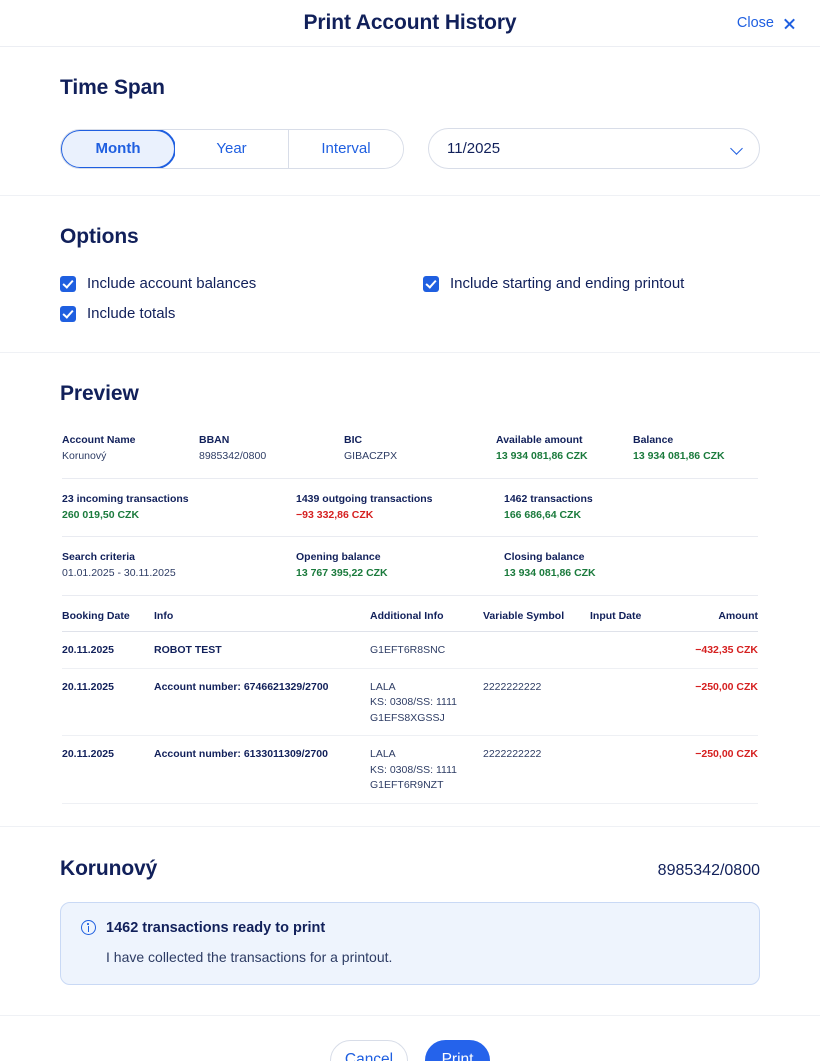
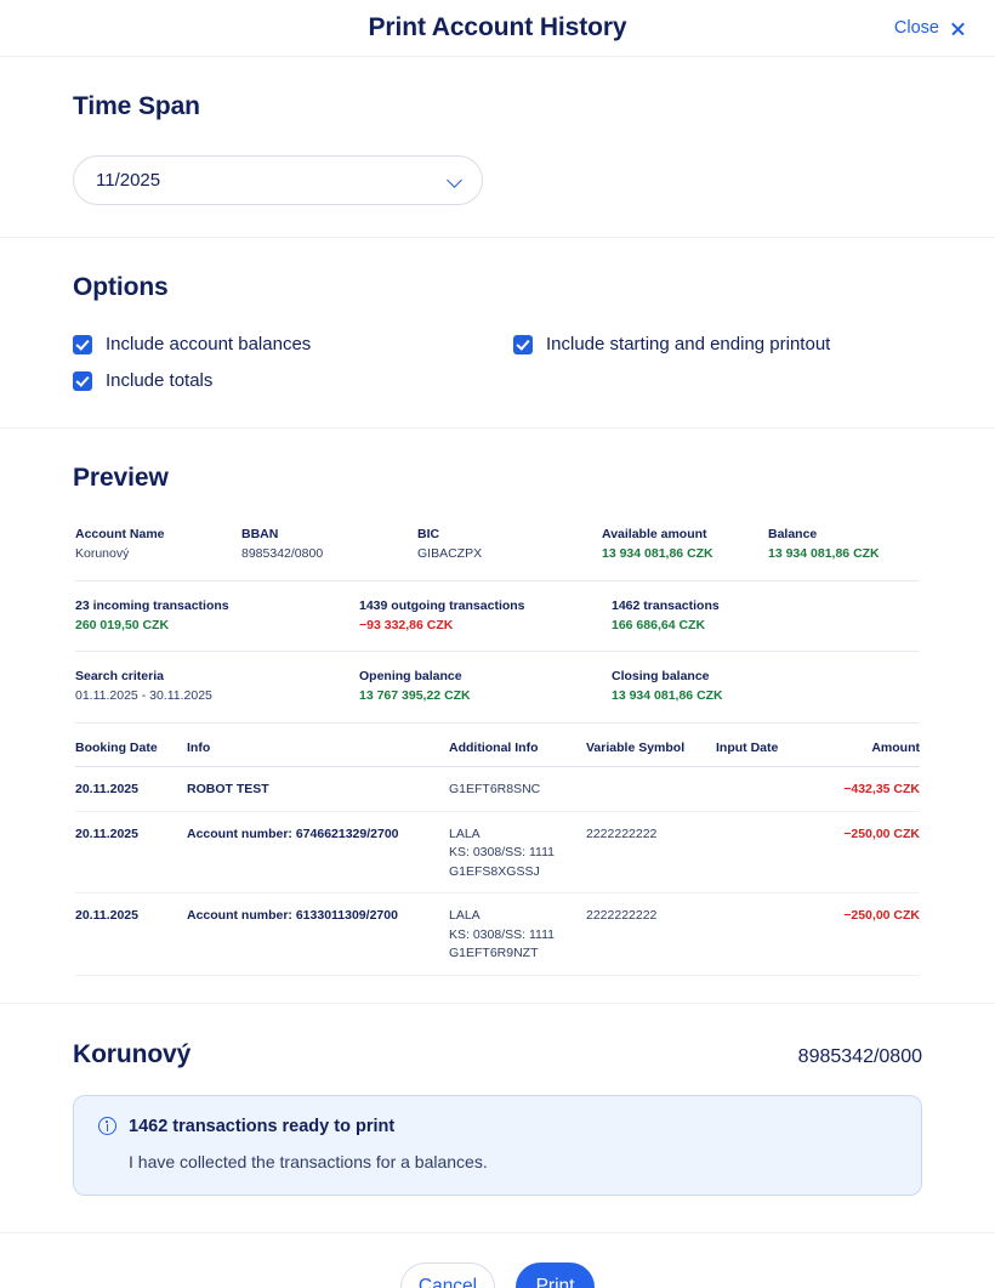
  Print Account History
  Close
  Time Span
- Month
- Year
- Interval
  11/2025
  Options
  Include account balances
  Include starting and ending printout
  Include totals
  Preview
  Account Name
  Korunový
  BBAN
  8985342/0800
  BIC
  GIBACZPX
  Available amount
  13 934 081,86 CZK
  Balance
  13 934 081,86 CZK
  23 incoming transactions
  260 019,50 CZK
  1439 outgoing transactions
  −93 332,86 CZK
  1462 transactions
  166 686,64 CZK
  Search criteria
- 01.01.2025 - 30.11.2025
+ 01.11.2025 - 30.11.2025
  Opening balance
  13 767 395,22 CZK
  Closing balance
  13 934 081,86 CZK
  Booking Date
  Info
  Additional Info
  Variable Symbol
  Input Date
  Amount
  20.11.2025
  ROBOT TEST
  G1EFT6R8SNC
  −432,35 CZK
  20.11.2025
  Account number: 6746621329/2700
  LALA
  KS: 0308/SS: 1111
  G1EFS8XGSSJ
  2222222222
  −250,00 CZK
  20.11.2025
  Account number: 6133011309/2700
  LALA
  KS: 0308/SS: 1111
  G1EFT6R9NZT
  2222222222
  −250,00 CZK
  Korunový
  8985342/0800
  1462 transactions ready to print
- I have collected the transactions for a printout.
+ I have collected the transactions for a balances.
  Cancel
  Print
